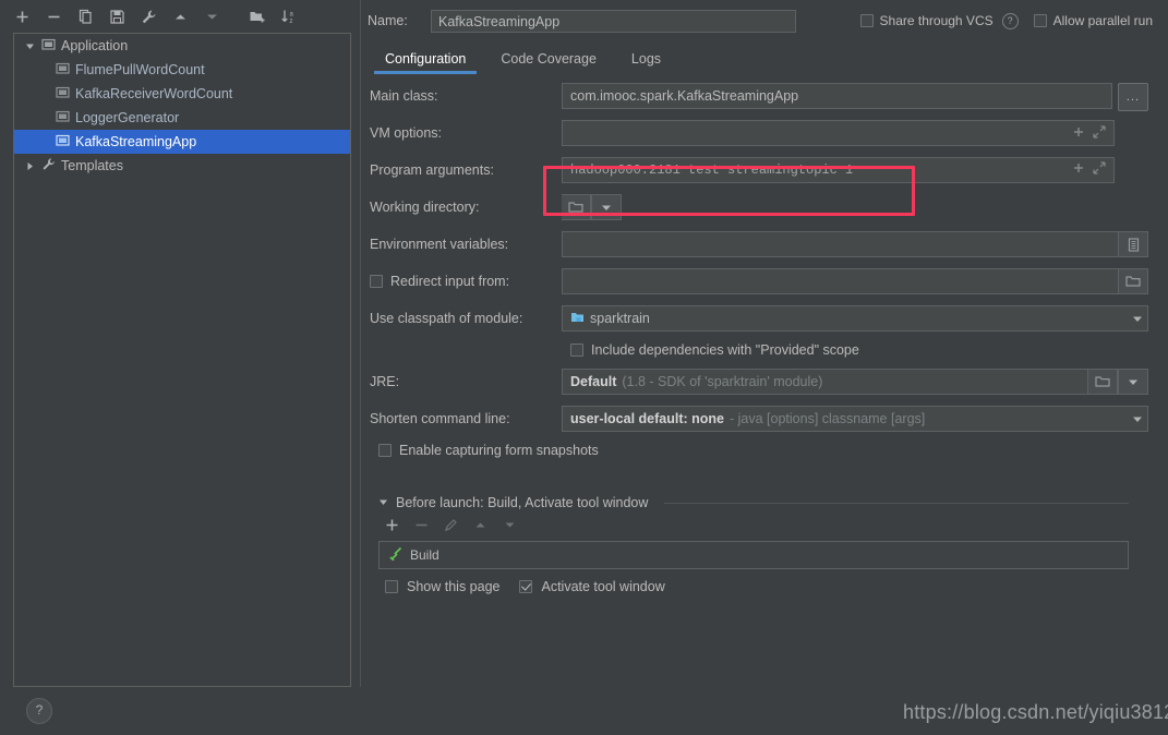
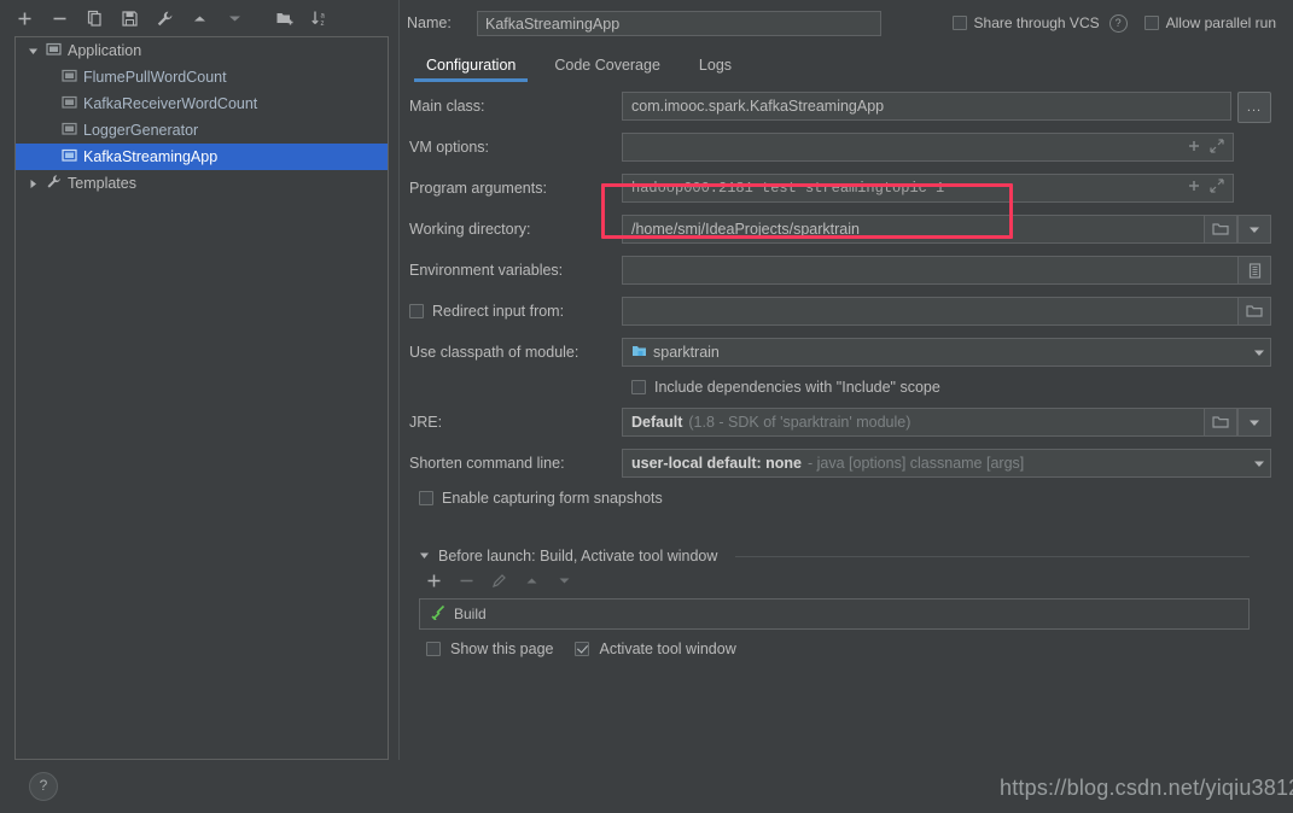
  Application
  FlumePullWordCount
  KafkaReceiverWordCount
  LoggerGenerator
  KafkaStreamingApp
  Templates
  Name:
  KafkaStreamingApp
  Share through VCS
  ?
  Allow parallel run
  Configuration
  Code Coverage
  Logs
  Main class:
  com.imooc.spark.KafkaStreamingApp
  ...
  VM options:
  Program arguments:
  hadoop000:2181 test streamingtopic 1
  Working directory:
+ /home/smj/IdeaProjects/sparktrain
  Environment variables:
  Redirect input from:
  Use classpath of module:
  sparktrain
- Include dependencies with "Provided" scope
+ Include dependencies with "Include" scope
  JRE:
  Default
  (1.8 - SDK of 'sparktrain' module)
  Shorten command line:
  user-local default: none
  - java [options] classname [args]
  Enable capturing form snapshots
  Before launch: Build, Activate tool window
  Build
  Show this page
  Activate tool window
  ?
  https://blog.csdn.net/yiqiu381
